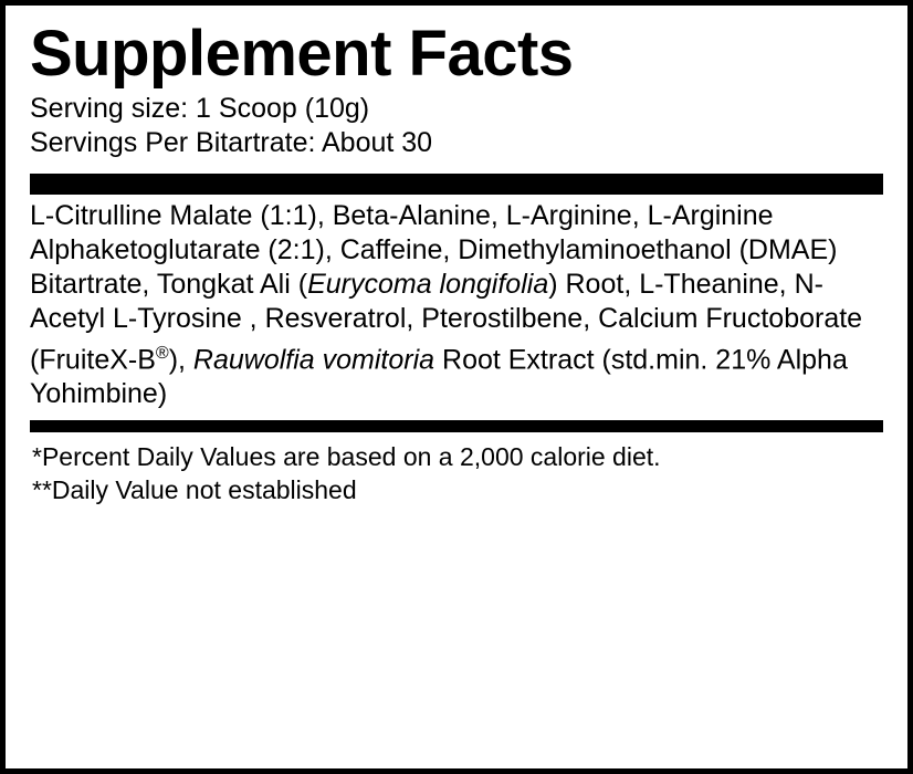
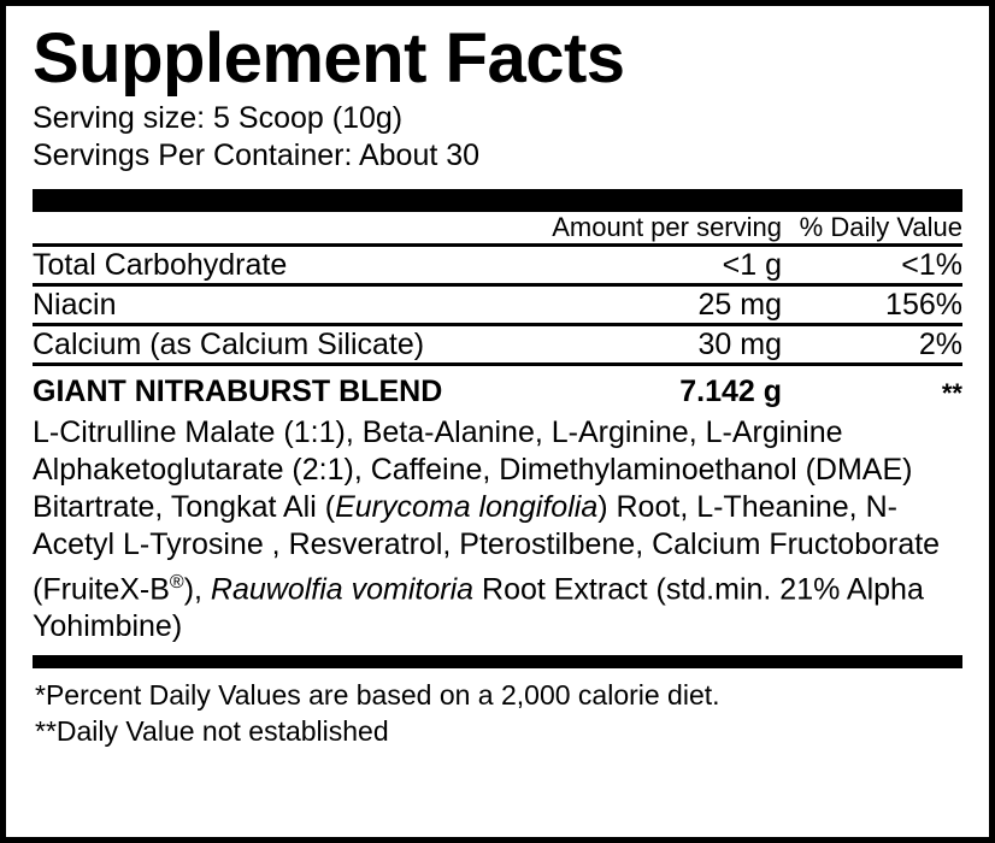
  Supplement Facts
- Serving size: 1 Scoop (10g)
+ Serving size: 5 Scoop (10g)
- Servings Per Bitartrate: About 30
+ Servings Per Container: About 30
+ 	Amount per serving	% Daily Value
+ Total Carbohydrate	<1 g	<1%
+ Niacin	25 mg	156%
+ Calcium (as Calcium Silicate)	30 mg	2%
+ GIANT NITRABURST BLEND	7.142 g	**
  L-Citrulline Malate (1:1), Beta-Alanine, L-Arginine, L-Arginine Alphaketoglutarate (2:1), Caffeine, Dimethylaminoethanol (DMAE) Bitartrate, Tongkat Ali (Eurycoma longifolia) Root, L-Theanine, N-Acetyl L-Tyrosine , Resveratrol, Pterostilbene, Calcium Fructoborate (FruiteX-B®), Rauwolfia vomitoria Root Extract (std.min. 21% Alpha Yohimbine)
  *Percent Daily Values are based on a 2,000 calorie diet.
  **Daily Value not established
